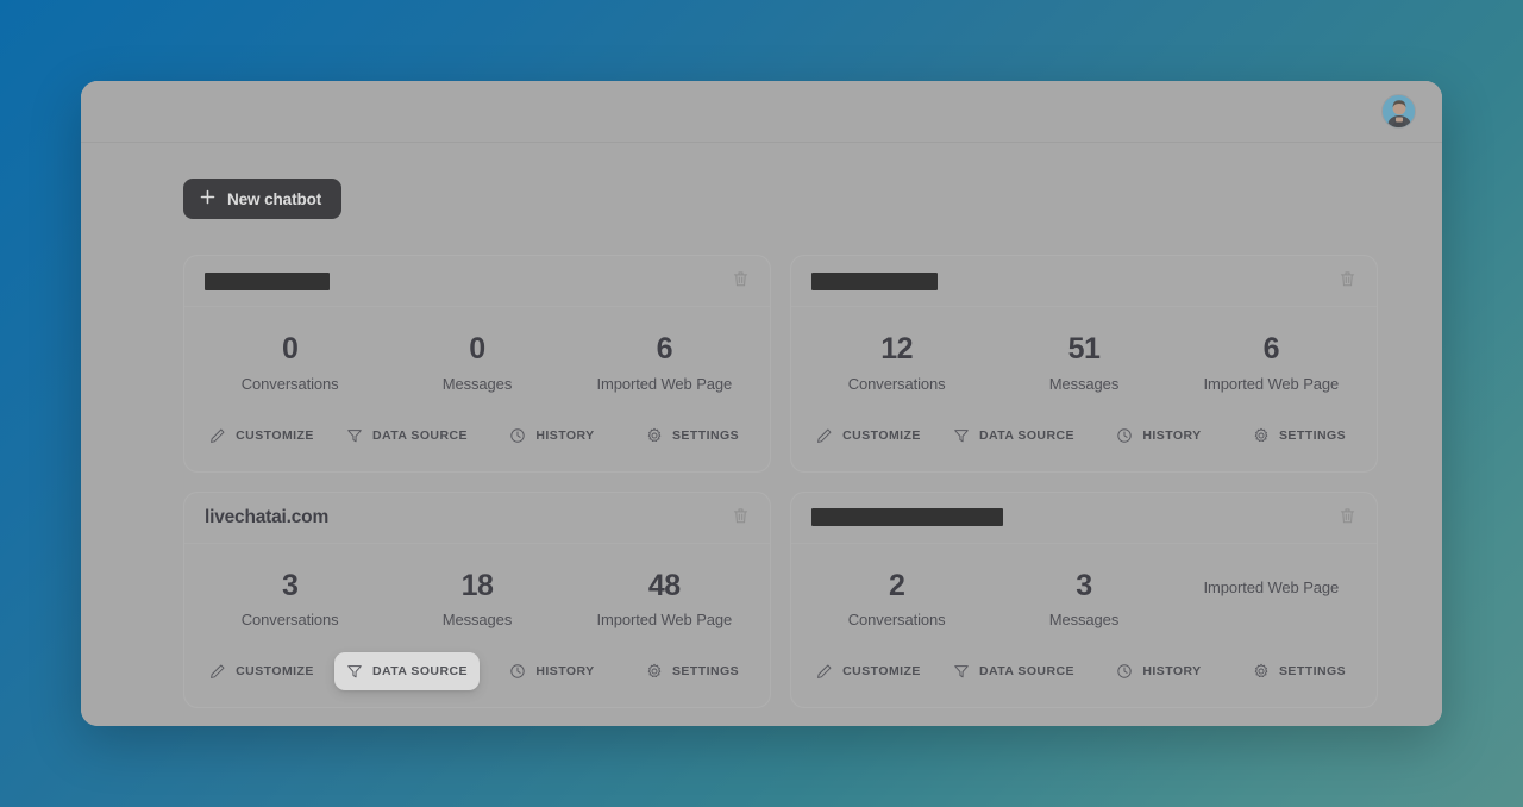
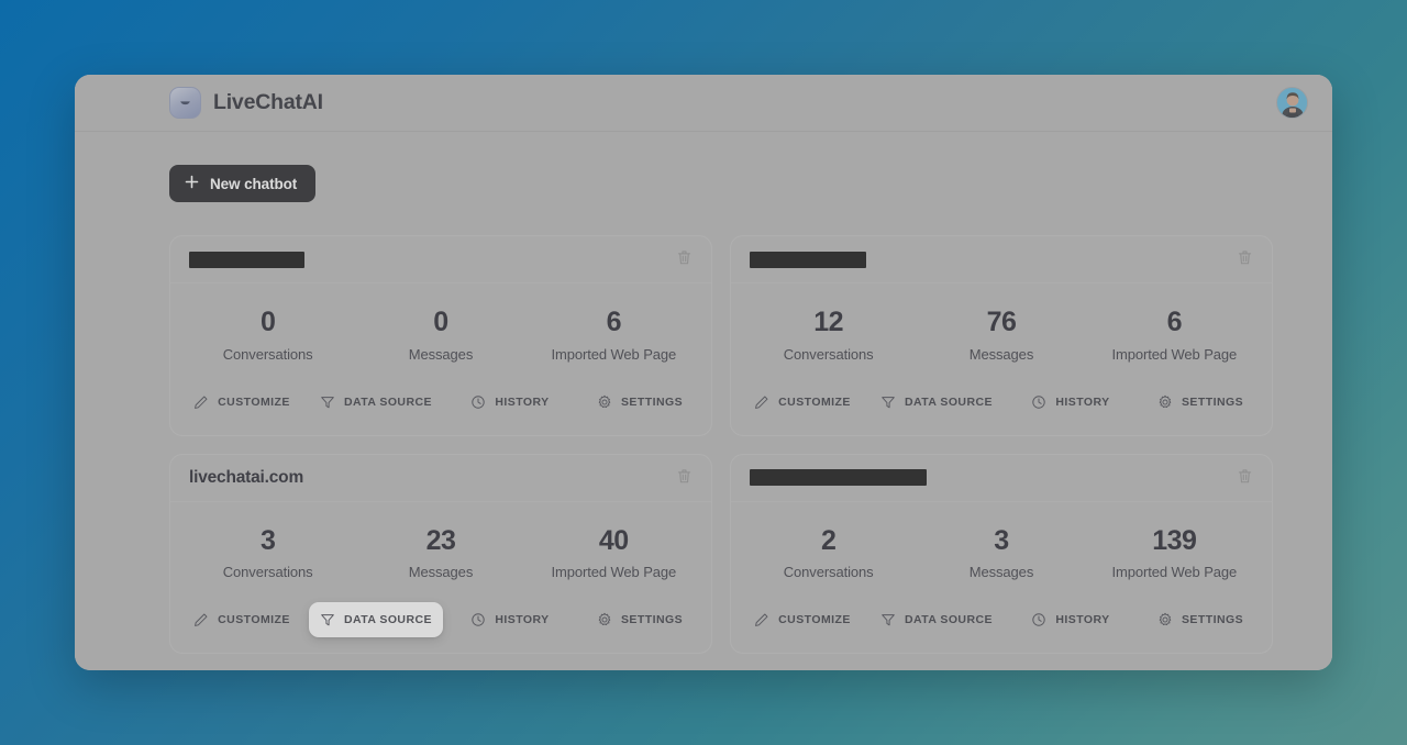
+ LiveChatAI
  New chatbot
  0
  Conversations
  0
  Messages
  6
  Imported Web Page
  CUSTOMIZE
  DATA SOURCE
  HISTORY
  SETTINGS
  12
  Conversations
- 51
+ 76
  Messages
  6
  Imported Web Page
  CUSTOMIZE
  DATA SOURCE
  HISTORY
  SETTINGS
  livechatai.com
  3
  Conversations
- 18
+ 23
  Messages
- 48
+ 40
  Imported Web Page
  CUSTOMIZE
  DATA SOURCE
  HISTORY
  SETTINGS
  2
  Conversations
  3
  Messages
+ 139
  Imported Web Page
  CUSTOMIZE
  DATA SOURCE
  HISTORY
  SETTINGS
